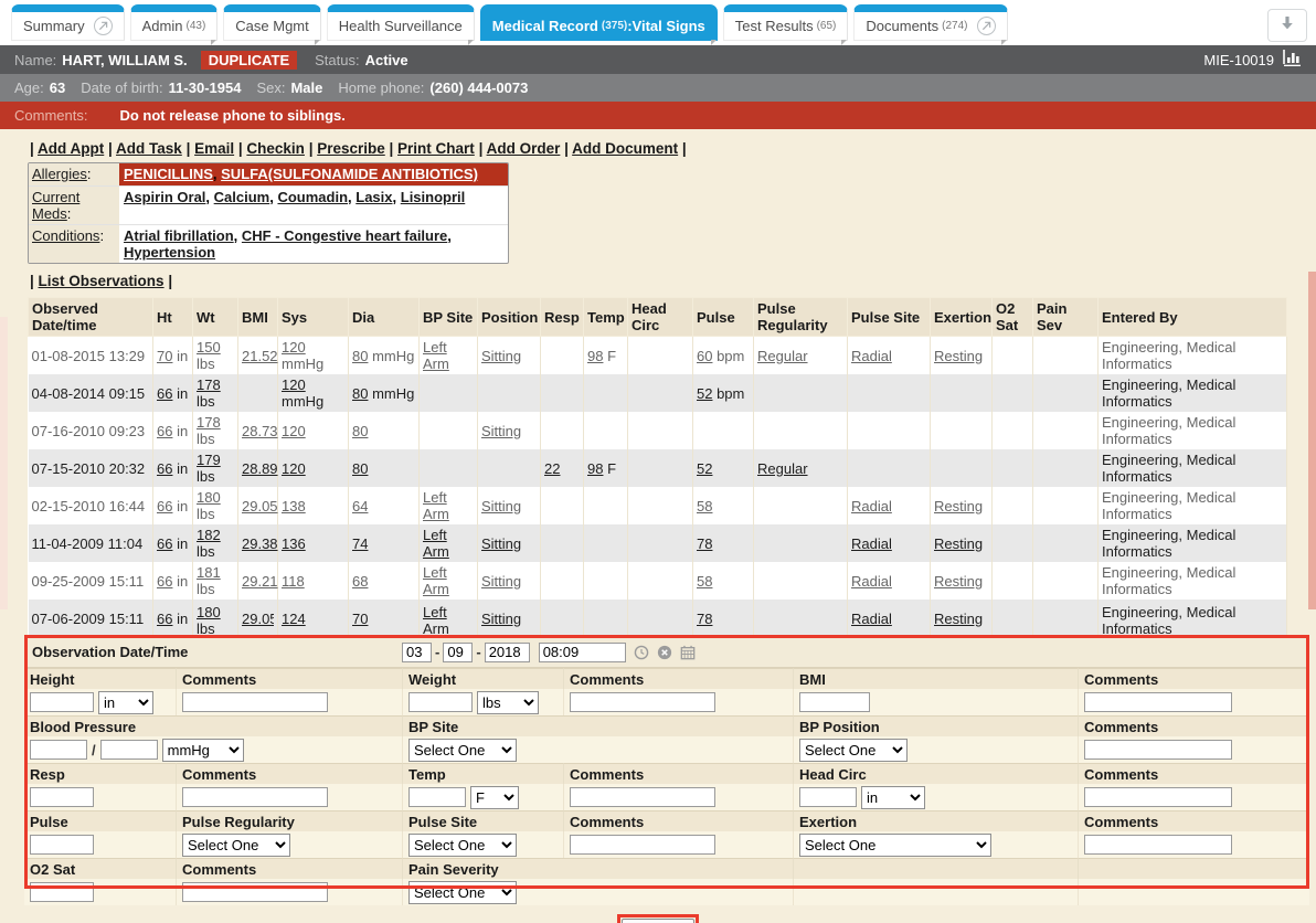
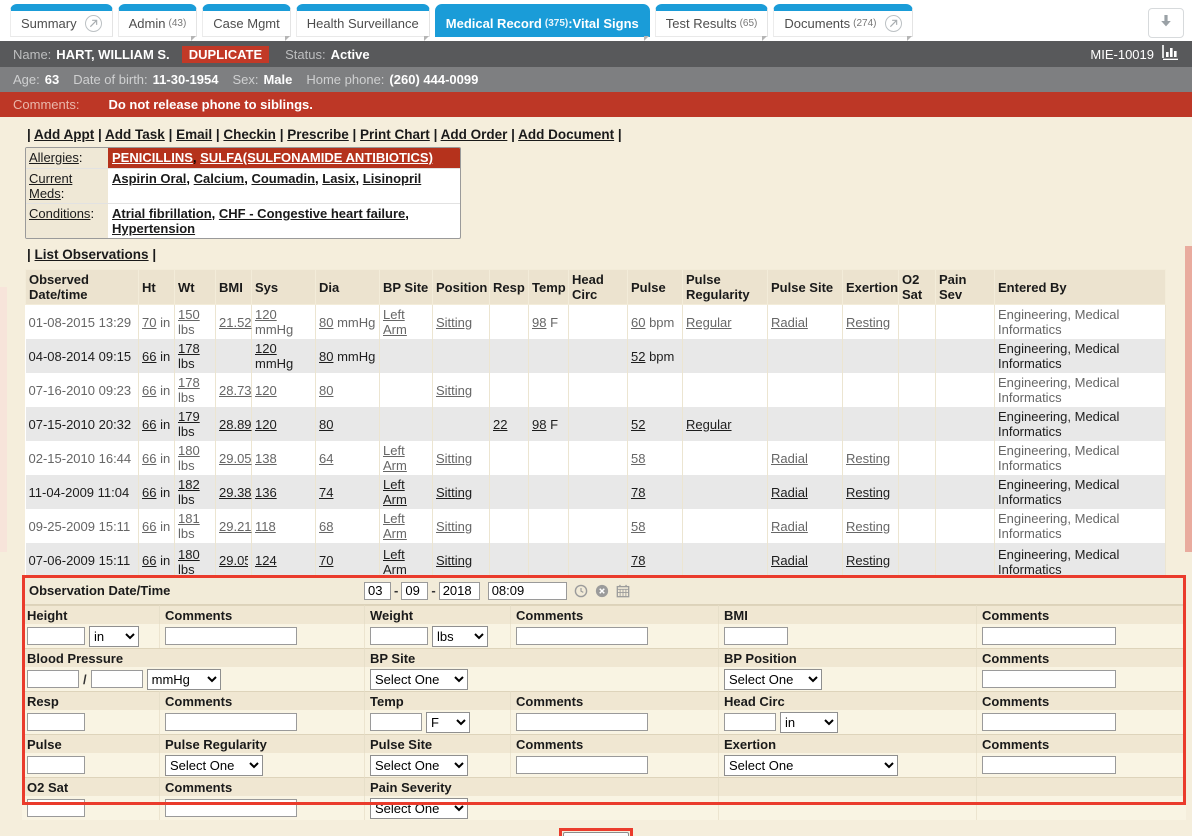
  Summary
  Admin
  (43)
  Case Mgmt
  Health Surveillance
  Medical Record
  (375)
  :Vital Signs
  Test Results
  (65)
  Documents
  (274)
  Name:
  HART, WILLIAM S.
  DUPLICATE
  Status:
  Active
  MIE-10019
  Age:
  63
  Date of birth:
  11-30-1954
  Sex:
  Male
  Home phone:
- (260) 444-0073
+ (260) 444-0099
  Comments:
  Do not release phone to siblings.
  | Add Appt | Add Task | Email | Checkin | Prescribe | Print Chart | Add Order | Add Document |
  Allergies:
  PENICILLINS, SULFA(SULFONAMIDE ANTIBIOTICS)
  Current Meds:
  Aspirin Oral, Calcium, Coumadin, Lasix, Lisinopril
  Conditions:
  Atrial fibrillation, CHF - Congestive heart failure, Hypertension
  | List Observations |
  Observed Date/time	Ht	Wt	BMI	Sys	Dia	BP Site	Position	Resp	Temp	Head Circ	Pulse	Pulse Regularity	Pulse Site	Exertion	O2 Sat	Pain Sev	Entered By
  01-08-2015 13:29	70 in	150 lbs	21.52	120 mmHg	80 mmHg	Left Arm	Sitting		98 F		60 bpm	Regular	Radial	Resting			Engineering, Medical Informatics
  04-08-2014 09:15	66 in	178 lbs		120 mmHg	80 mmHg						52 bpm						Engineering, Medical Informatics
  07-16-2010 09:23	66 in	178 lbs	28.73	120	80		Sitting										Engineering, Medical Informatics
  07-15-2010 20:32	66 in	179 lbs	28.89	120	80			22	98 F		52	Regular					Engineering, Medical Informatics
  02-15-2010 16:44	66 in	180 lbs	29.05	138	64	Left Arm	Sitting				58		Radial	Resting			Engineering, Medical Informatics
  11-04-2009 11:04	66 in	182 lbs	29.38	136	74	Left Arm	Sitting				78		Radial	Resting			Engineering, Medical Informatics
  09-25-2009 15:11	66 in	181 lbs	29.21	118	68	Left Arm	Sitting				58		Radial	Resting			Engineering, Medical Informatics
  07-06-2009 15:11	66 in	180 lbs	29.05	124	70	Left Arm	Sitting				78		Radial	Resting			Engineering, Medical Informatics
  Observation Date/Time
  03
  -
  09
  -
  2018
  08:09
  Height
  Comments
  Weight
  Comments
  BMI
  Comments
  in
  lbs
  Blood Pressure
  BP Site
  BP Position
  Comments
  /
  mmHg
  Select One
  Select One
  Resp
  Comments
  Temp
  Comments
  Head Circ
  Comments
  F
  in
  Pulse
  Pulse Regularity
  Pulse Site
  Comments
  Exertion
  Comments
  Select One
  Select One
  Select One
  O2 Sat
  Comments
  Pain Severity
  Select One
